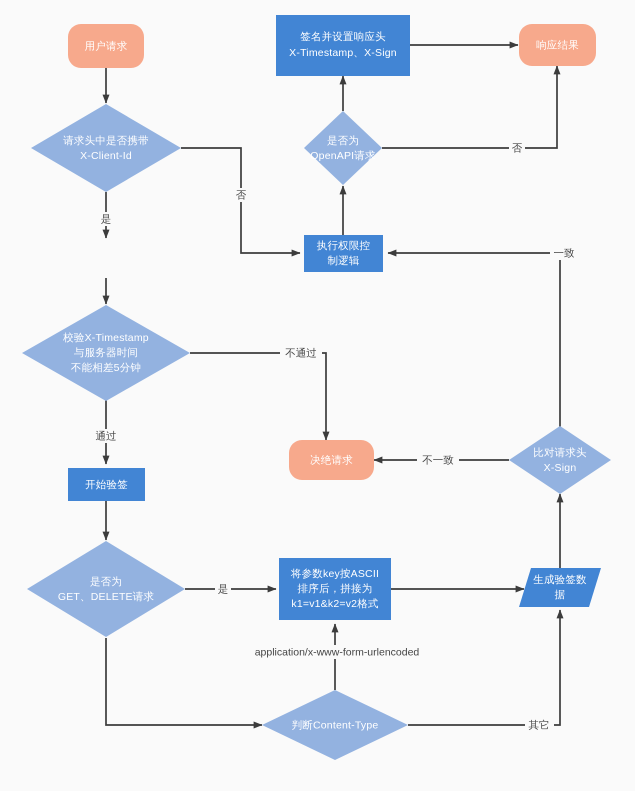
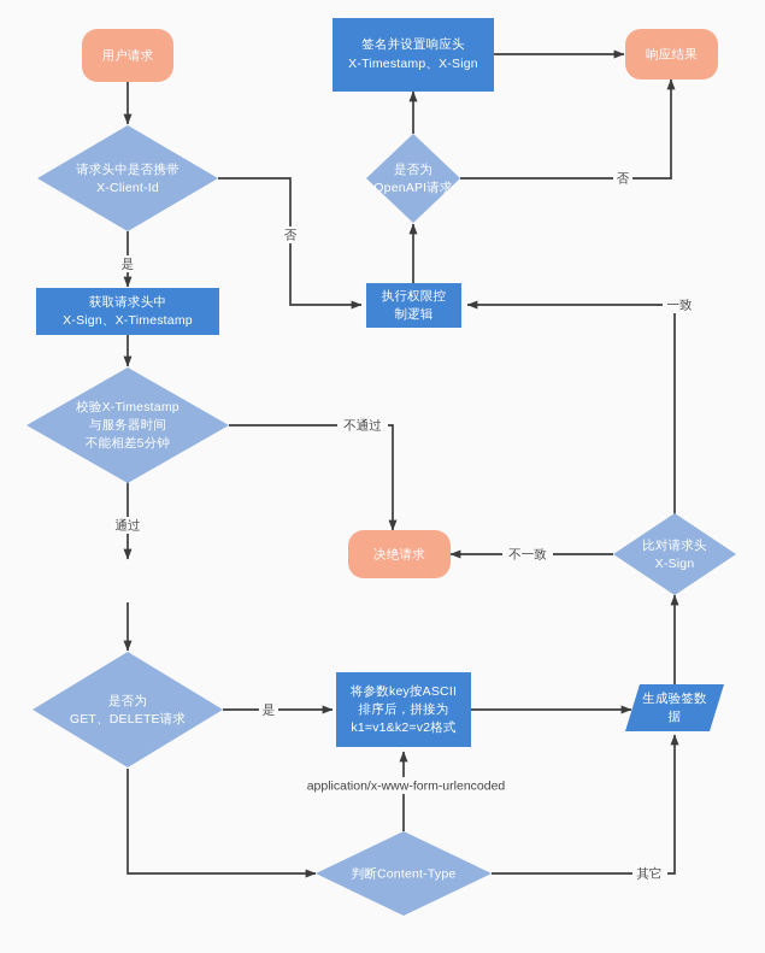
  用户请求
  请求头中是否携带
  X-Client-Id
+ 获取请求头中
+ X-Sign、X-Timestamp
  校验X-Timestamp
  与服务器时间
  不能相差5分钟
- 开始验签
  是否为
  GET、DELETE请求
  将参数key按ASCII
  排序后，拼接为
  k1=v1&k2=v2格式
  判断Content-Type
  生成验签数
  据
  比对请求头
  X-Sign
  决绝请求
  执行权限控
  制逻辑
  是否为
  OpenAPI请求
  签名并设置响应头
  X-Timestamp、X-Sign
  响应结果
  是
  否
  通过
  不通过
  是
  application/x-www-form-urlencoded
  其它
  不一致
  一致
  否
